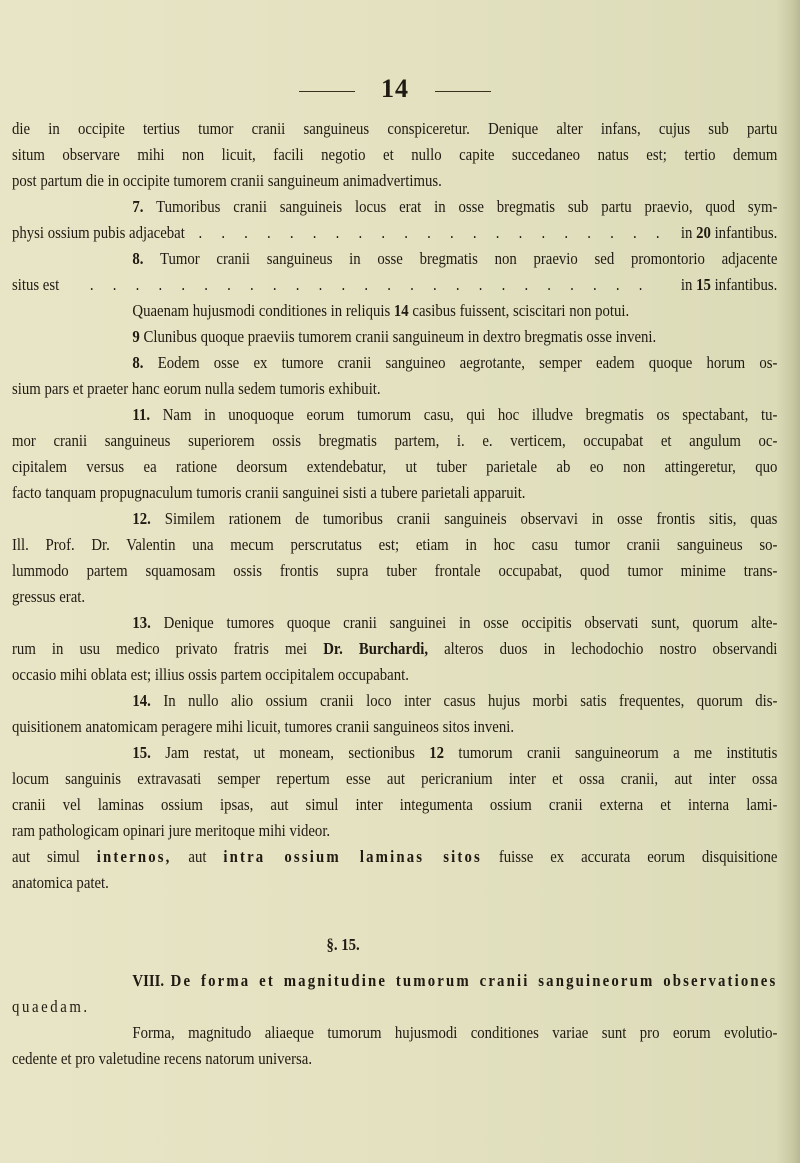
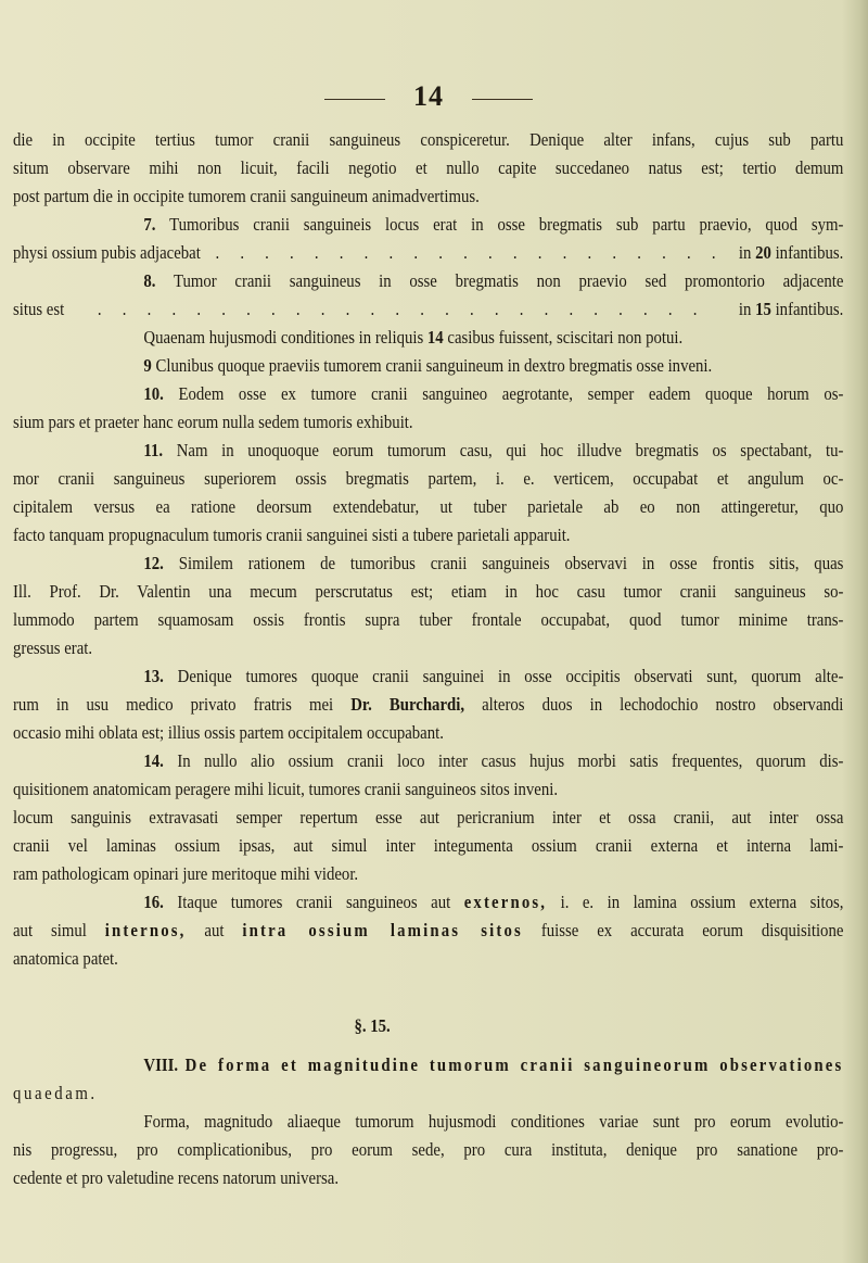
  14
  die in occipite tertius tumor cranii sanguineus conspiceretur. Denique alter infans, cujus sub partu
  situm observare mihi non licuit, facili negotio et nullo capite succedaneo natus est; tertio demum
  post partum die in occipite tumorem cranii sanguineum animadvertimus.
  7. Tumoribus cranii sanguineis locus erat in osse bregmatis sub partu praevio, quod sym-
  physi ossium pubis adjacebat
  . . . . . . . . . . . . . . . . . . . . .
  in 20 infantibus.
  8. Tumor cranii sanguineus in osse bregmatis non praevio sed promontorio adjacente
  situs est
  . . . . . . . . . . . . . . . . . . . . . . . . .
  in 15 infantibus.
  Quaenam hujusmodi conditiones in reliquis 14 casibus fuissent, sciscitari non potui.
  9 Clunibus quoque praeviis tumorem cranii sanguineum in dextro bregmatis osse inveni.
- 8. Eodem osse ex tumore cranii sanguineo aegrotante, semper eadem quoque horum os-
+ 10. Eodem osse ex tumore cranii sanguineo aegrotante, semper eadem quoque horum os-
  sium pars et praeter hanc eorum nulla sedem tumoris exhibuit.
  11. Nam in unoquoque eorum tumorum casu, qui hoc illudve bregmatis os spectabant, tu-
  mor cranii sanguineus superiorem ossis bregmatis partem, i. e. verticem, occupabat et angulum oc-
  cipitalem versus ea ratione deorsum extendebatur, ut tuber parietale ab eo non attingeretur, quo
  facto tanquam propugnaculum tumoris cranii sanguinei sisti a tubere parietali apparuit.
  12. Similem rationem de tumoribus cranii sanguineis observavi in osse frontis sitis, quas
  Ill. Prof. Dr. Valentin una mecum perscrutatus est; etiam in hoc casu tumor cranii sanguineus so-
  lummodo partem squamosam ossis frontis supra tuber frontale occupabat, quod tumor minime trans-
  gressus erat.
  13. Denique tumores quoque cranii sanguinei in osse occipitis observati sunt, quorum alte-
  rum in usu medico privato fratris mei Dr. Burchardi, alteros duos in lechodochio nostro observandi
  occasio mihi oblata est; illius ossis partem occipitalem occupabant.
  14. In nullo alio ossium cranii loco inter casus hujus morbi satis frequentes, quorum dis-
  quisitionem anatomicam peragere mihi licuit, tumores cranii sanguineos sitos inveni.
- 15. Jam restat, ut moneam, sectionibus 12 tumorum cranii sanguineorum a me institutis
  locum sanguinis extravasati semper repertum esse aut pericranium inter et ossa cranii, aut inter ossa
  cranii vel laminas ossium ipsas, aut simul inter integumenta ossium cranii externa et interna lami-
  ram pathologicam opinari jure meritoque mihi videor.
+ 16. Itaque tumores cranii sanguineos aut externos, i. e. in lamina ossium externa sitos,
  aut simul internos, aut intra ossium laminas sitos fuisse ex accurata eorum disquisitione
  anatomica patet.
  §. 15.
  VIII. De forma et magnitudine tumorum cranii sanguineorum observationes
  quaedam.
  Forma, magnitudo aliaeque tumorum hujusmodi conditiones variae sunt pro eorum evolutio-
+ nis progressu, pro complicationibus, pro eorum sede, pro cura instituta, denique pro sanatione pro-
  cedente et pro valetudine recens natorum universa.
